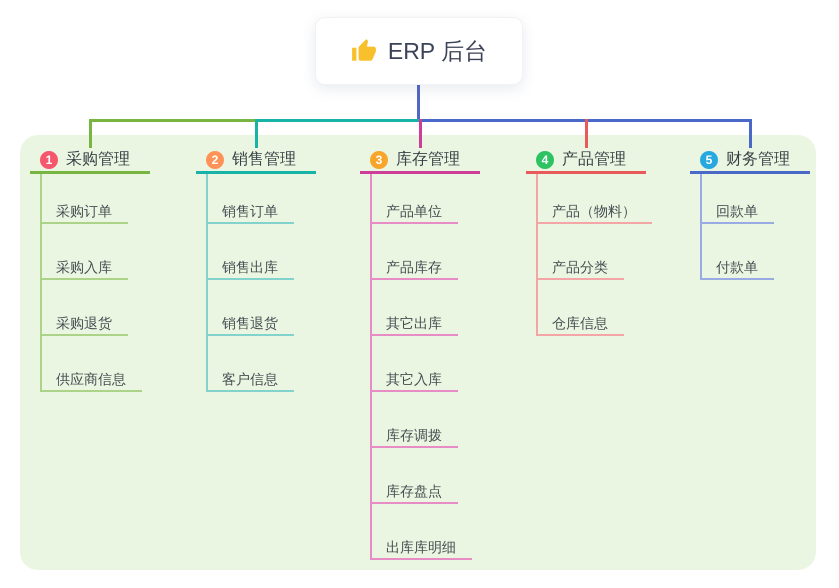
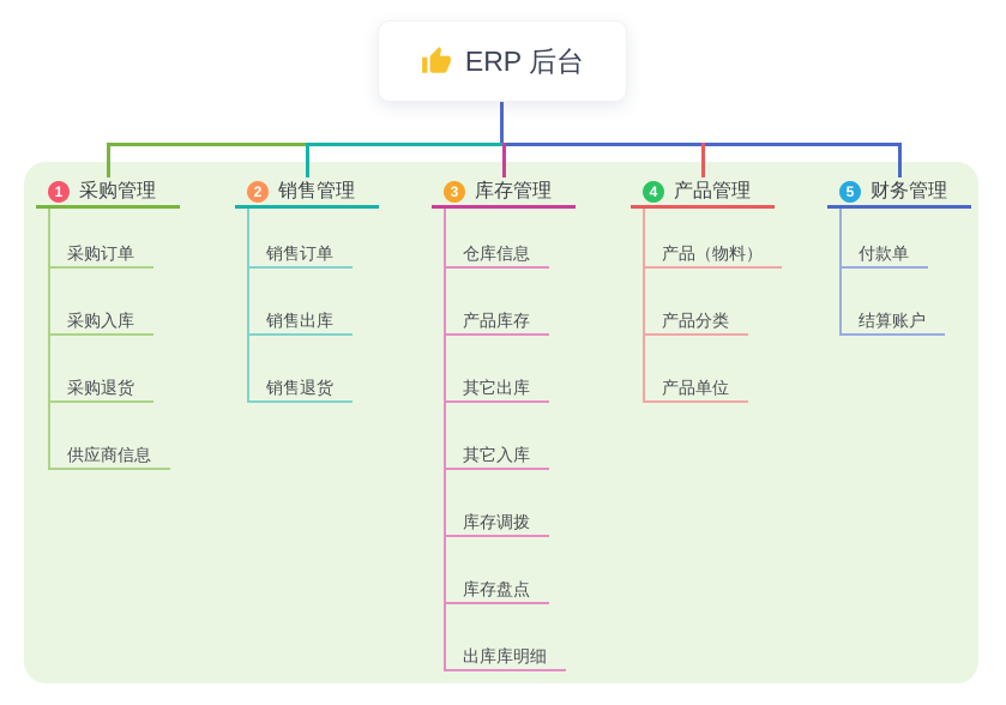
  ERP 后台
  1
  采购管理
  采购订单
  采购入库
  采购退货
  供应商信息
  2
  销售管理
  销售订单
  销售出库
  销售退货
- 客户信息
  3
  库存管理
- 产品单位
+ 仓库信息
  产品库存
  其它出库
  其它入库
  库存调拨
  库存盘点
  出库库明细
  4
  产品管理
  产品（物料）
  产品分类
- 仓库信息
+ 产品单位
  5
  财务管理
- 回款单
  付款单
+ 结算账户
